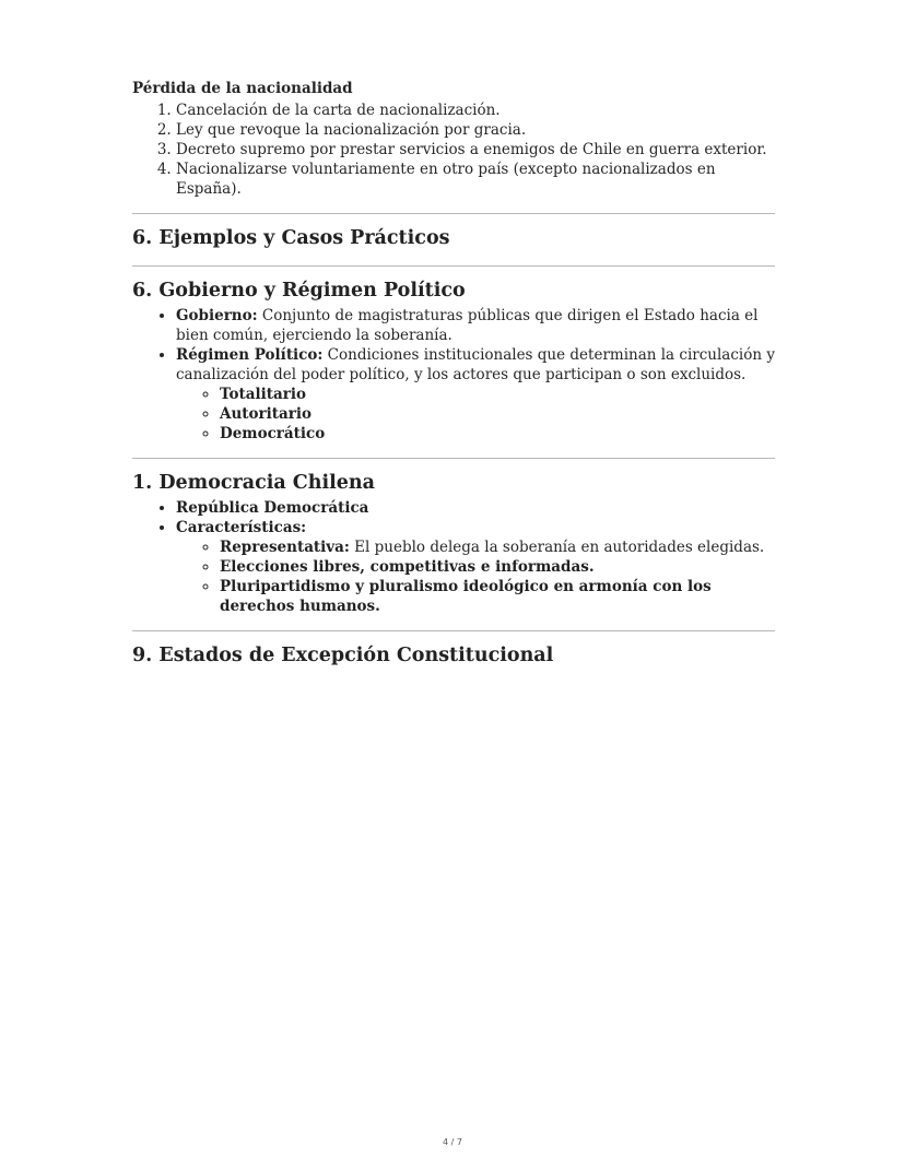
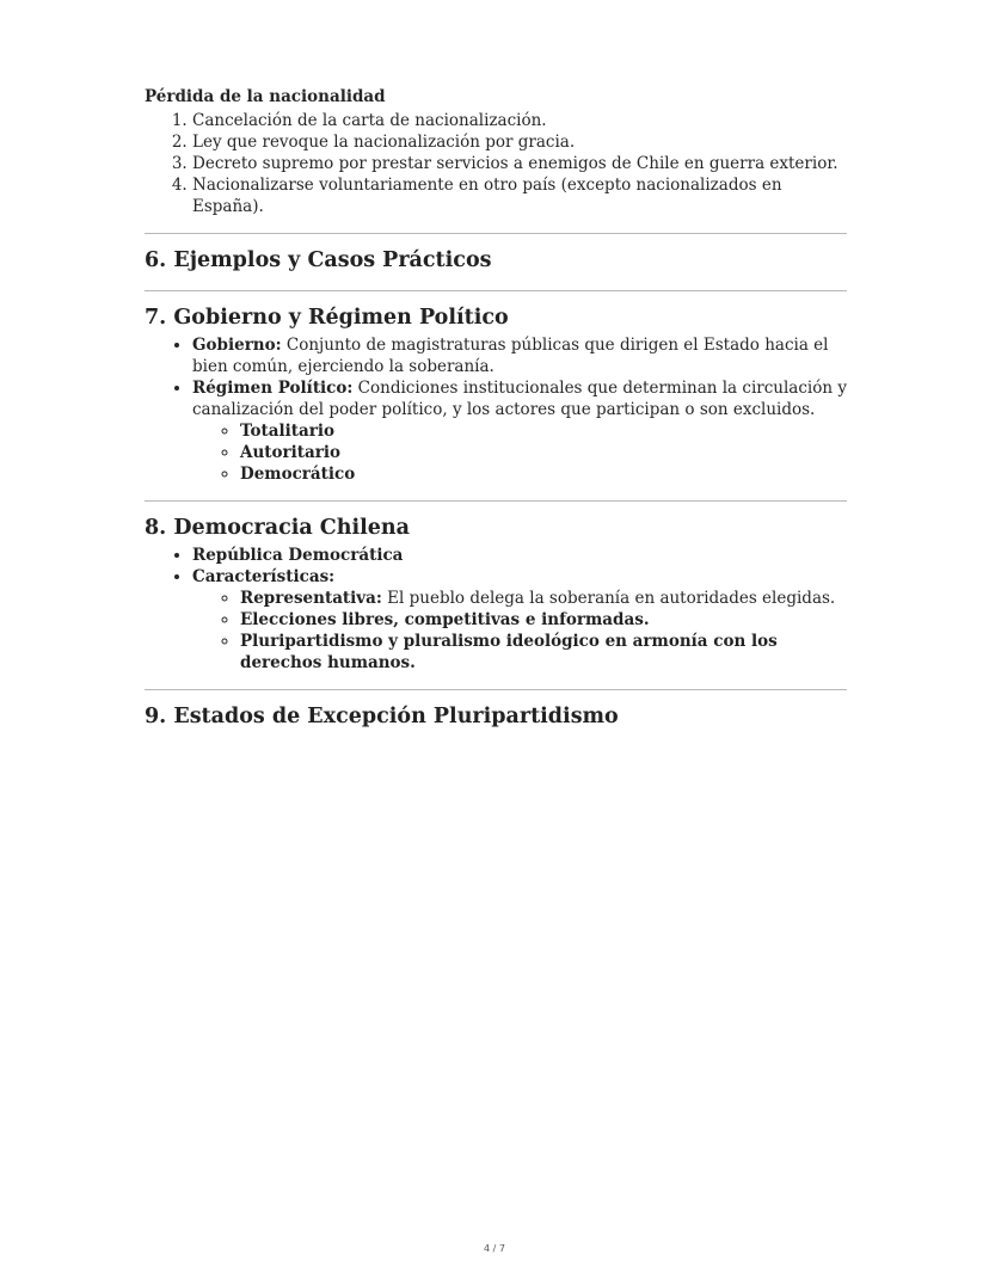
  Pérdida de la nacionalidad
  Cancelación de la carta de nacionalización.
  Ley que revoque la nacionalización por gracia.
  Decreto supremo por prestar servicios a enemigos de Chile en guerra exterior.
  Nacionalizarse voluntariamente en otro país (excepto nacionalizados en España).
  6. Ejemplos y Casos Prácticos
- 6. Gobierno y Régimen Político
+ 7. Gobierno y Régimen Político
  Gobierno: Conjunto de magistraturas públicas que dirigen el Estado hacia el bien común, ejerciendo la soberanía.
  Régimen Político: Condiciones institucionales que determinan la circulación y canalización del poder político, y los actores que participan o son excluidos.
  Totalitario
  Autoritario
  Democrático
- 1. Democracia Chilena
+ 8. Democracia Chilena
  República Democrática
  Características:
  Representativa: El pueblo delega la soberanía en autoridades elegidas.
  Elecciones libres, competitivas e informadas.
  Pluripartidismo y pluralismo ideológico en armonía con los derechos humanos.
- 9. Estados de Excepción Constitucional
+ 9. Estados de Excepción Pluripartidismo
  4 / 7
